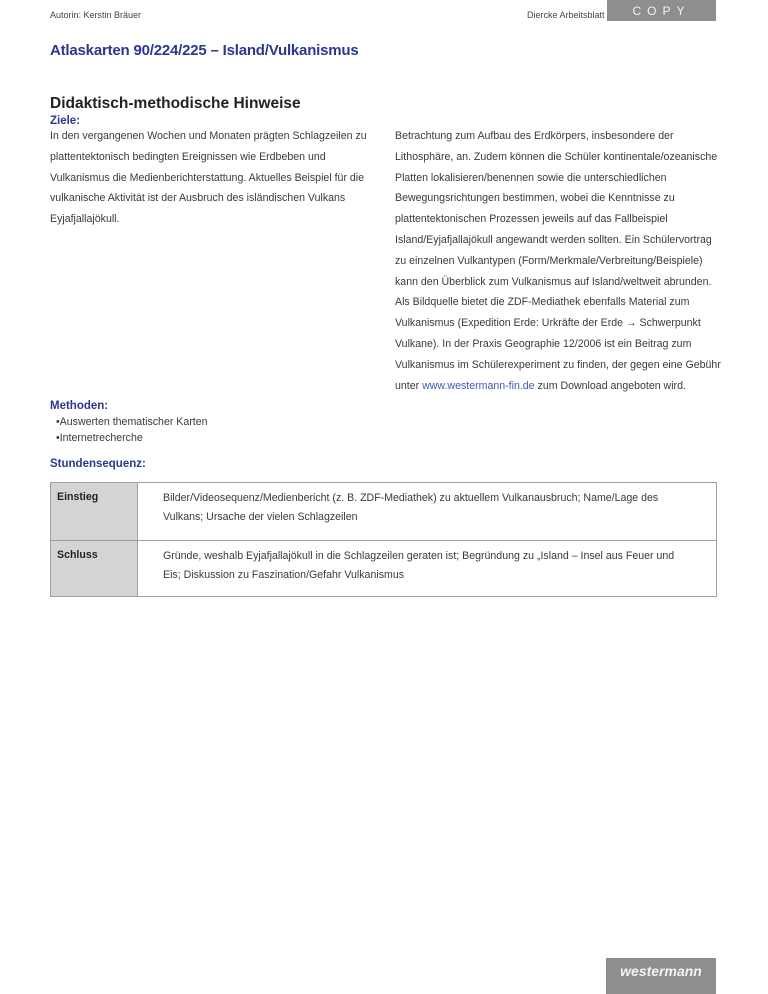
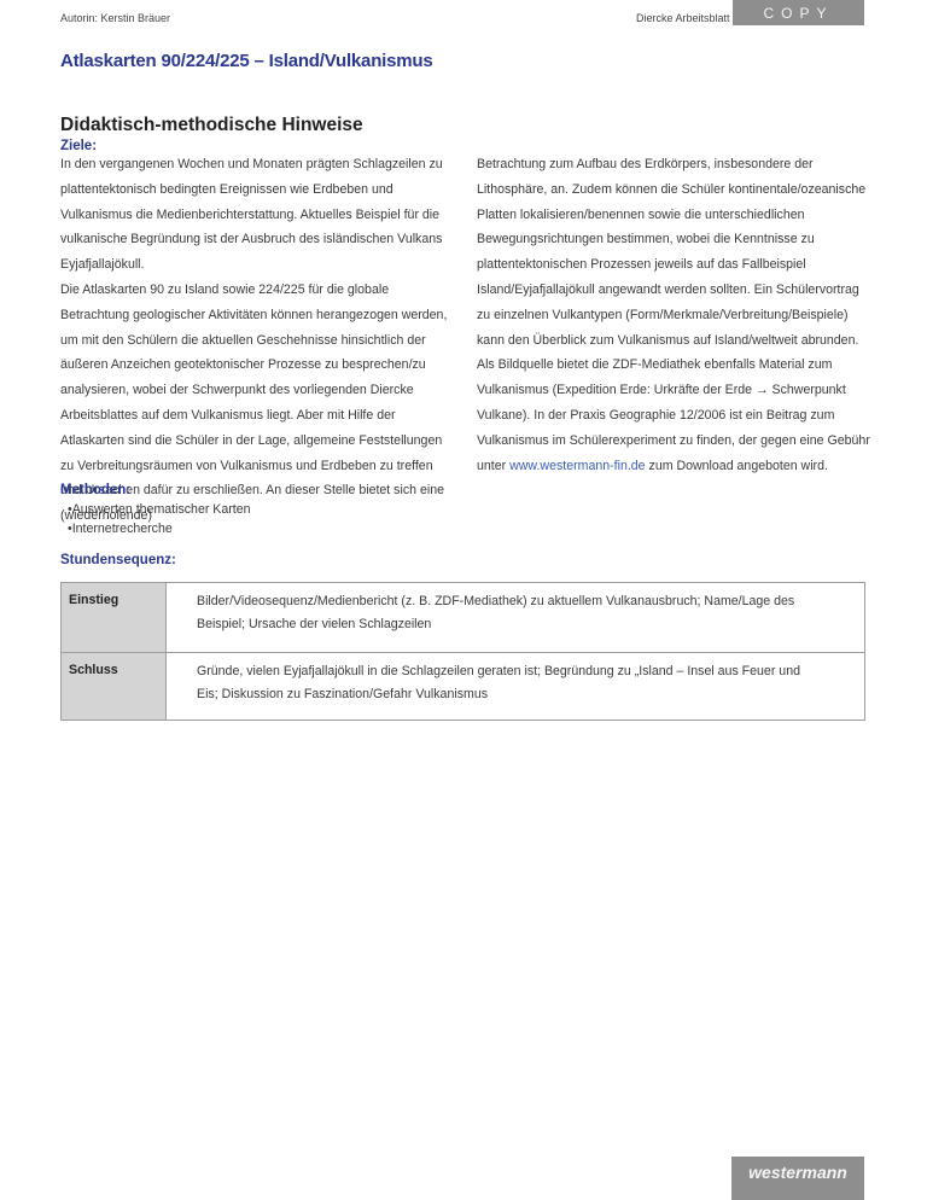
  Autorin: Kerstin Bräuer
  Diercke Arbeitsblatt
  COPY
  Atlaskarten 90/224/225 – Island/Vulkanismus
  Didaktisch-methodische Hinweise
  Ziele:
- In den vergangenen Wochen und Monaten prägten Schlagzeilen zu plattentektonisch bedingten Ereignissen wie Erdbeben und Vulkanismus die Medienberichterstattung. Aktuelles Beispiel für die vulkanische Aktivität ist der Ausbruch des isländischen Vulkans Eyjafjallajökull.
+ In den vergangenen Wochen und Monaten prägten Schlagzeilen zu plattentektonisch bedingten Ereignissen wie Erdbeben und Vulkanismus die Medienberichterstattung. Aktuelles Beispiel für die vulkanische Begründung ist der Ausbruch des isländischen Vulkans Eyjafjallajökull.
+ Die Atlaskarten 90 zu Island sowie 224/225 für die globale Betrachtung geologischer Aktivitäten können herangezogen werden, um mit den Schülern die aktuellen Geschehnisse hinsichtlich der äußeren Anzeichen geotektonischer Prozesse zu besprechen/zu analysieren, wobei der Schwerpunkt des vorliegenden Diercke Arbeitsblattes auf dem Vulkanismus liegt. Aber mit Hilfe der Atlaskarten sind die Schüler in der Lage, allgemeine Feststellungen zu Verbreitungsräumen von Vulkanismus und Erdbeben zu treffen und Ursachen dafür zu erschließen. An dieser Stelle bietet sich eine (wiederholende)
  Betrachtung zum Aufbau des Erdkörpers, insbesondere der Lithosphäre, an. Zudem können die Schüler kontinentale/ozeanische Platten lokalisieren/benennen sowie die unterschiedlichen Bewegungsrichtungen bestimmen, wobei die Kenntnisse zu plattentektonischen Prozessen jeweils auf das Fallbeispiel Island/Eyjafjallajökull angewandt werden sollten. Ein Schülervortrag zu einzelnen Vulkantypen (Form/Merkmale/Verbreitung/Beispiele) kann den Überblick zum Vulkanismus auf Island/weltweit abrunden. Als Bildquelle bietet die ZDF-Mediathek ebenfalls Material zum Vulkanismus (Expedition Erde: Urkräfte der Erde → Schwerpunkt Vulkane). In der Praxis Geographie 12/2006 ist ein Beitrag zum Vulkanismus im Schülerexperiment zu finden, der gegen eine Gebühr unter www.westermann-fin.de zum Download angeboten wird.
  Methoden:
  Auswerten thematischer Karten
  Internetrecherche
  Stundensequenz:
- Einstieg	Bilder/Videosequenz/Medienbericht (z. B. ZDF-Mediathek) zu aktuellem Vulkanausbruch; Name/Lage des Vulkans; Ursache der vielen Schlagzeilen
+ Einstieg	Bilder/Videosequenz/Medienbericht (z. B. ZDF-Mediathek) zu aktuellem Vulkanausbruch; Name/Lage des Beispiel; Ursache der vielen Schlagzeilen
- Schluss	Gründe, weshalb Eyjafjallajökull in die Schlagzeilen geraten ist; Begründung zu „Island – Insel aus Feuer und Eis; Diskussion zu Faszination/Gefahr Vulkanismus
+ Schluss	Gründe, vielen Eyjafjallajökull in die Schlagzeilen geraten ist; Begründung zu „Island – Insel aus Feuer und Eis; Diskussion zu Faszination/Gefahr Vulkanismus
  westermann
